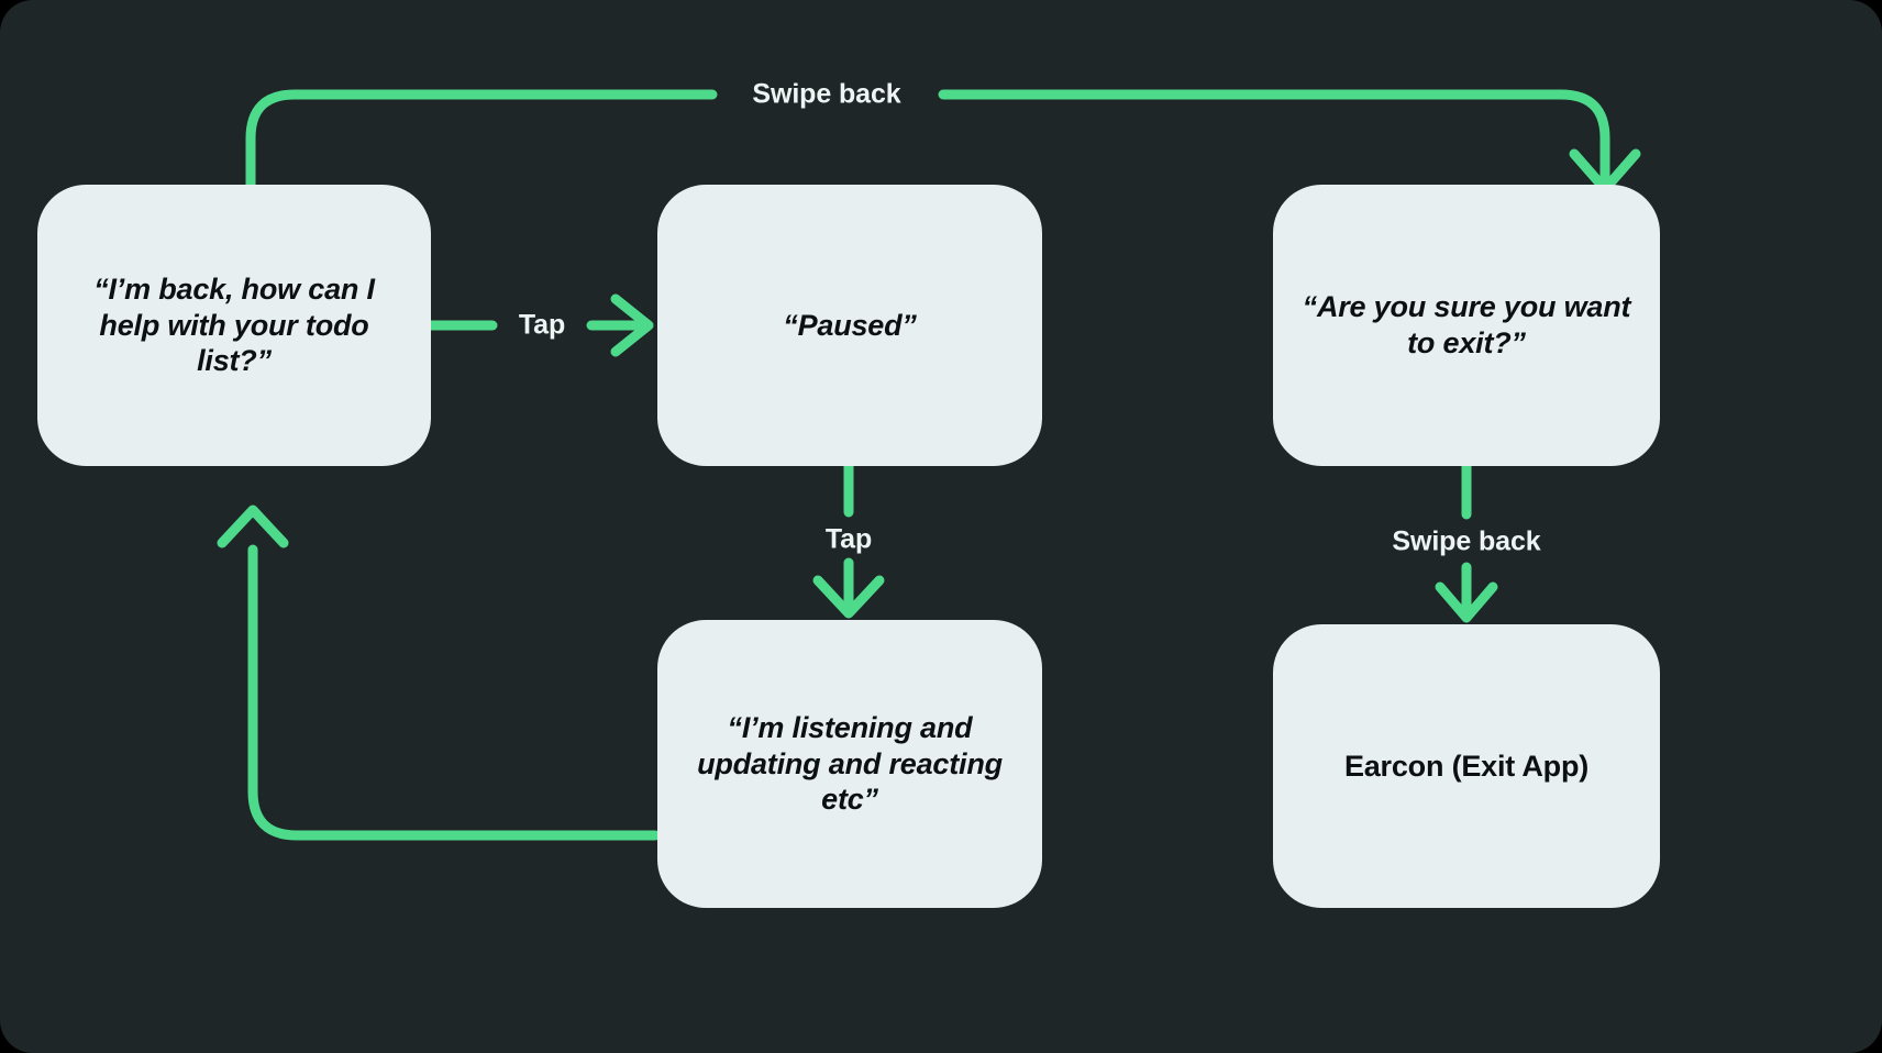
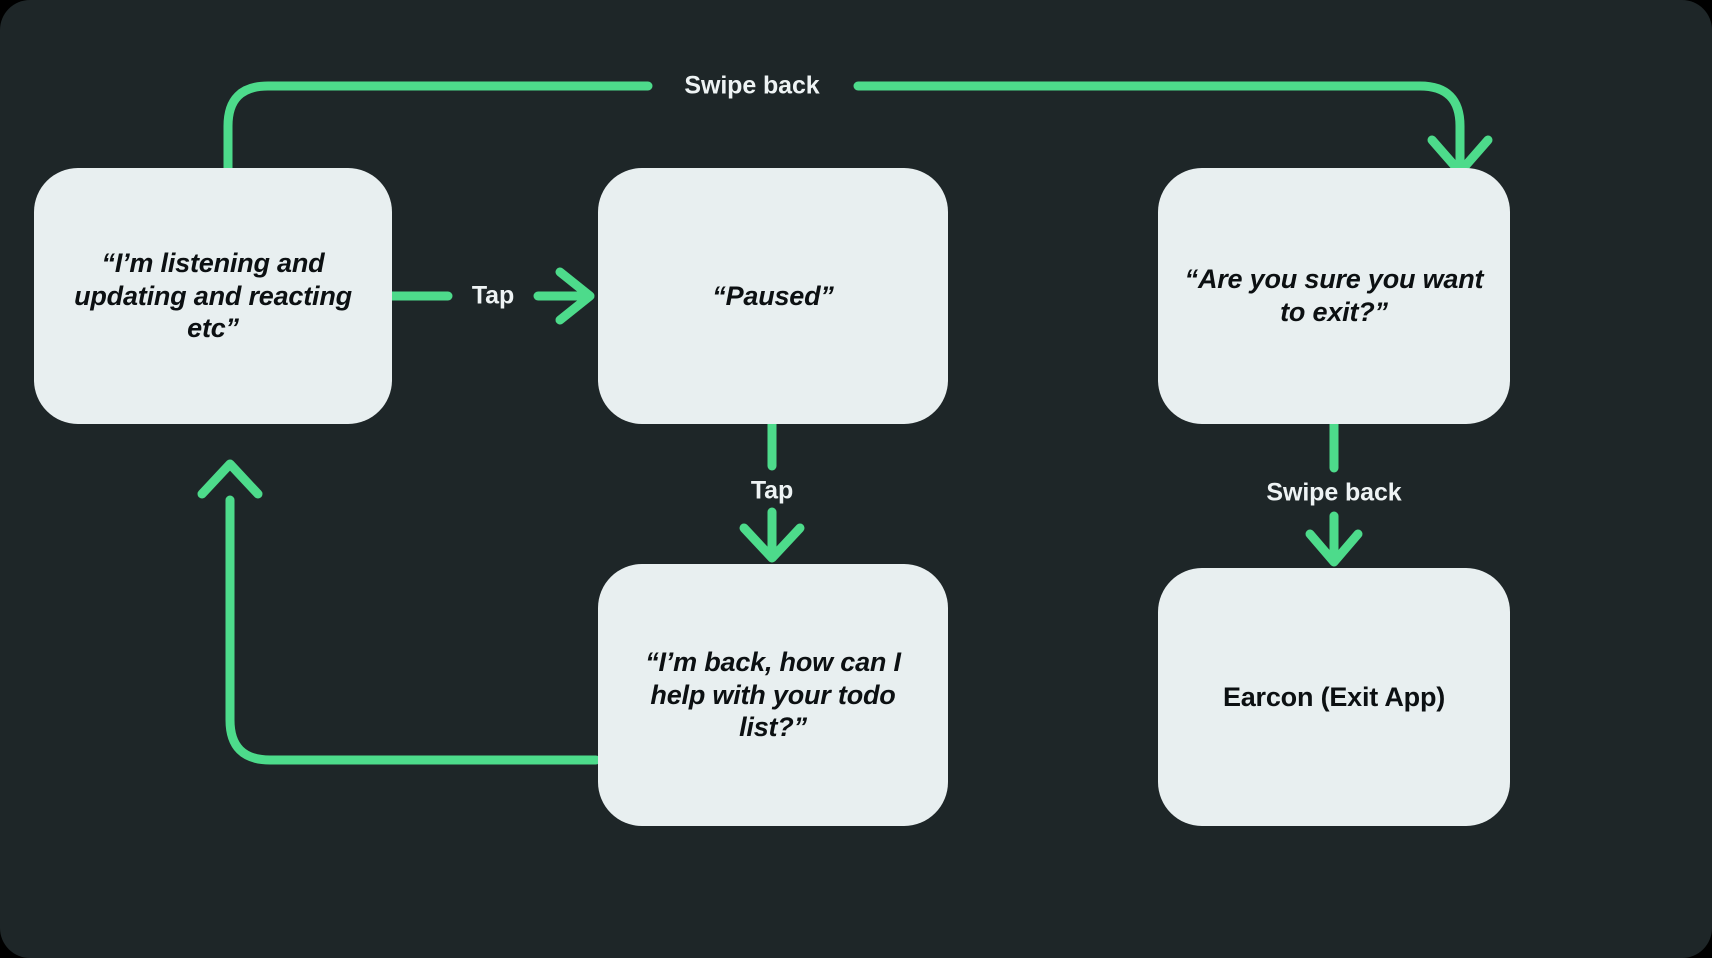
- “I’m back, how can I help with your todo list?”
+ “I’m listening and updating and reacting etc”
  “Paused”
  “Are you sure you want to exit?”
- “I’m listening and updating and reacting etc”
+ “I’m back, how can I help with your todo list?”
  Earcon (Exit App)
  Swipe back
  Tap
  Tap
  Swipe back
